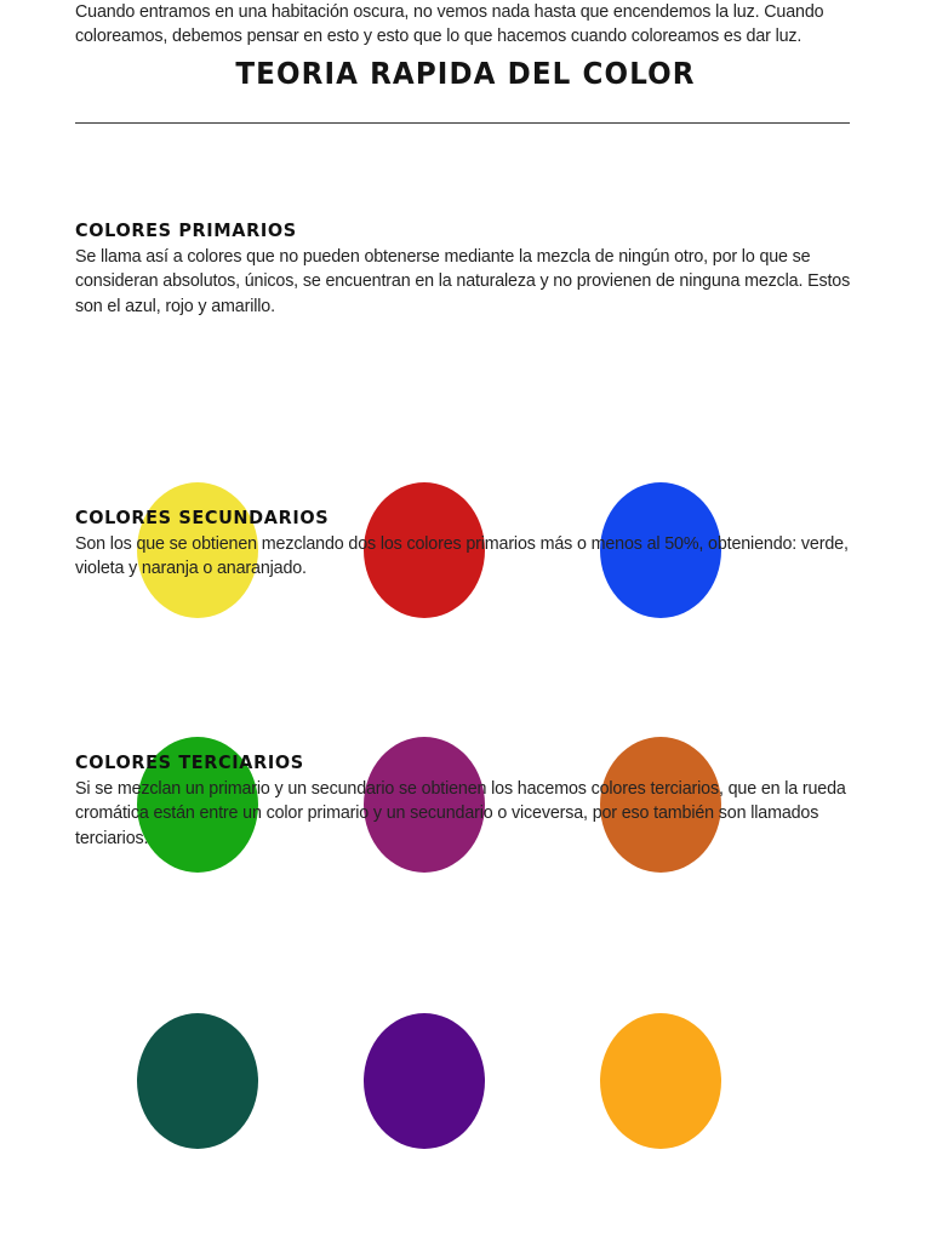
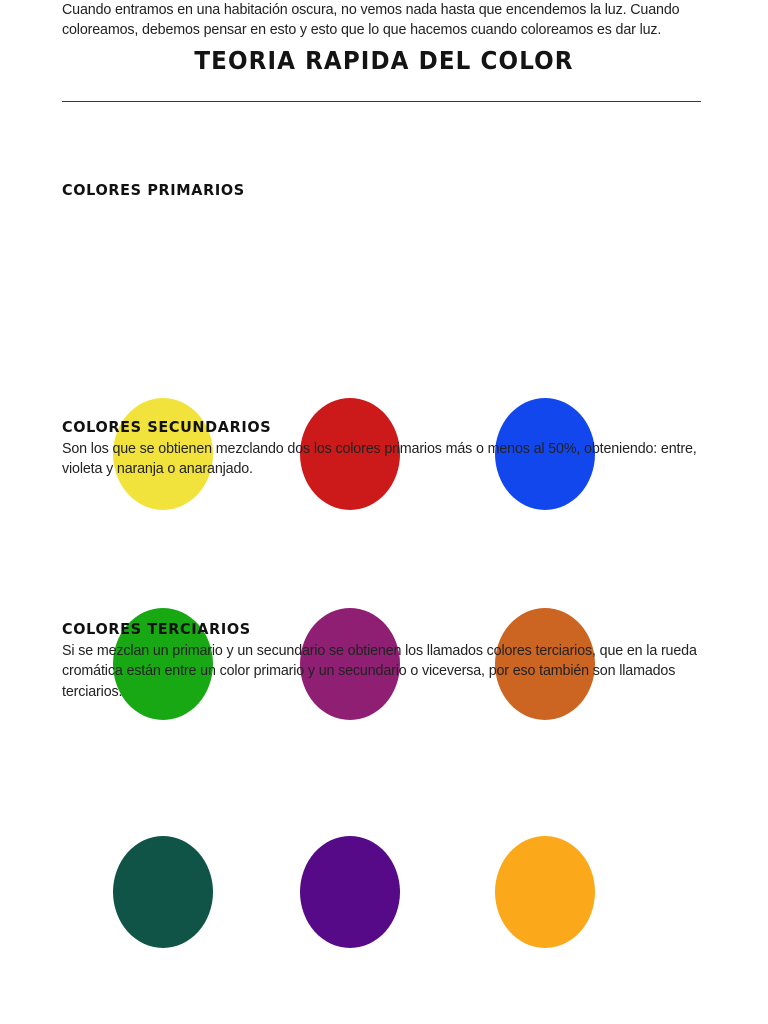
  TEORIA RAPIDA DEL COLOR
  Cuando entramos en una habitación oscura, no vemos nada hasta que encendemos la luz. Cuando coloreamos, debemos pensar en esto y esto que lo que hacemos cuando coloreamos es dar luz.
  COLORES PRIMARIOS
- Se llama así a colores que no pueden obtenerse mediante la mezcla de ningún otro, por lo que se consideran absolutos, únicos, se encuentran en la naturaleza y no provienen de ninguna mezcla. Estos son el azul, rojo y amarillo.
  COLORES SECUNDARIOS
- Son los que se obtienen mezclando dos los colores primarios más o menos al 50%, obteniendo: verde, violeta y naranja o anaranjado.
+ Son los que se obtienen mezclando dos los colores primarios más o menos al 50%, obteniendo: entre, violeta y naranja o anaranjado.
  COLORES TERCIARIOS
- Si se mezclan un primario y un secundario se obtienen los hacemos colores terciarios, que en la rueda cromática están entre un color primario y un secundario o viceversa, por eso también son llamados terciarios.
+ Si se mezclan un primario y un secundario se obtienen los llamados colores terciarios, que en la rueda cromática están entre un color primario y un secundario o viceversa, por eso también son llamados terciarios.
